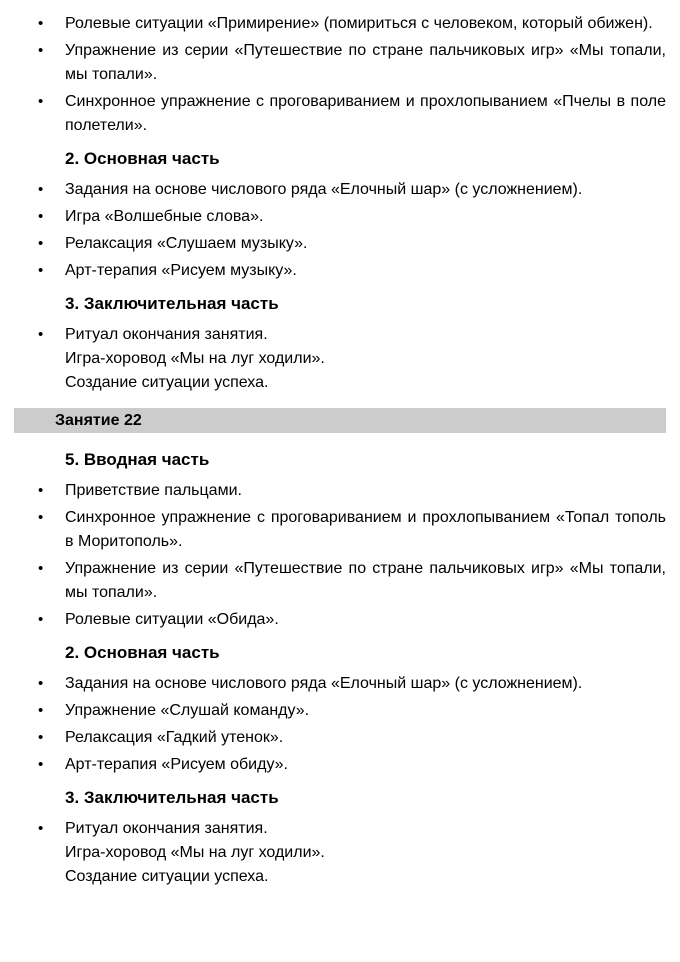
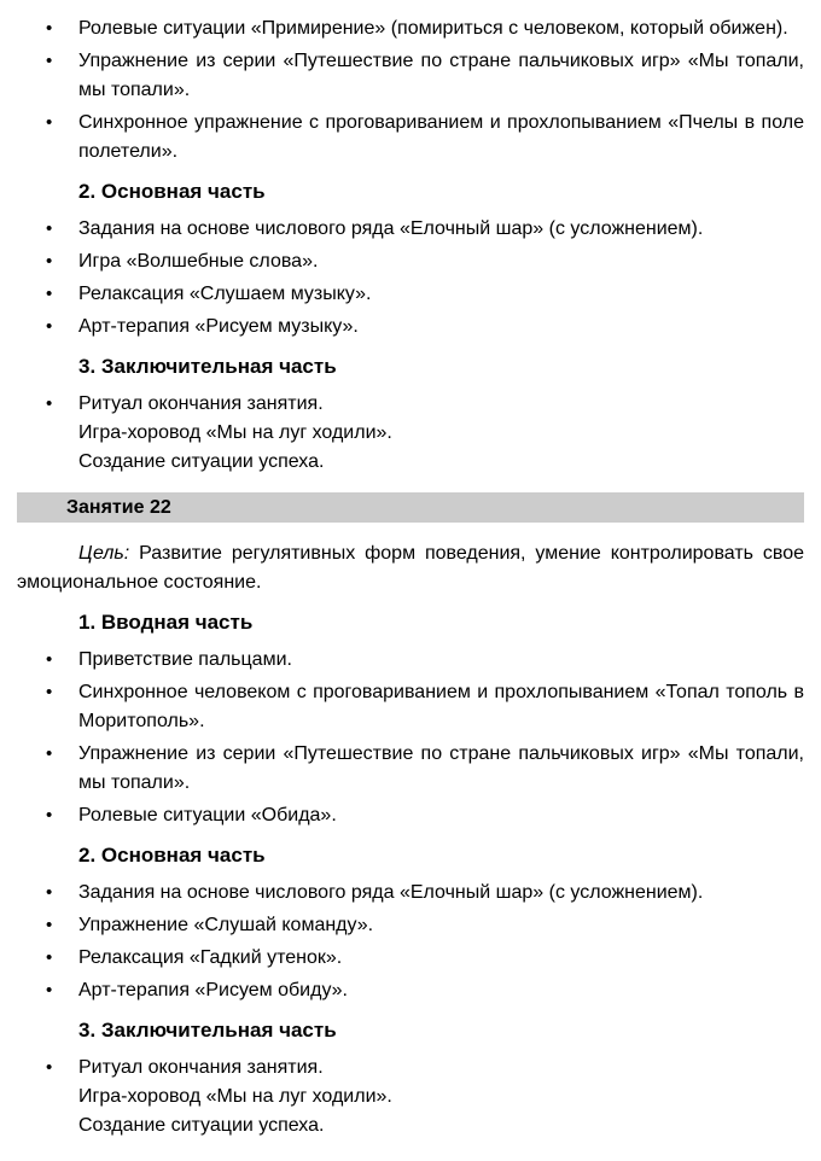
  •
  Ролевые ситуации «Примирение» (помириться с человеком, который обижен).
  •
  Упражнение из серии «Путешествие по стране пальчиковых игр» «Мы топали, мы топали».
  •
  Синхронное упражнение с проговариванием и прохлопыванием «Пчелы в поле полетели».
  2. Основная часть
  •
  Задания на основе числового ряда «Елочный шар» (с усложнением).
  •
  Игра «Волшебные слова».
  •
  Релаксация «Слушаем музыку».
  •
  Арт-терапия «Рисуем музыку».
  3. Заключительная часть
  •
  Ритуал окончания занятия.
  Игра-хоровод «Мы на луг ходили».
  Создание ситуации успеха.
  Занятие 22
+ Цель: Развитие регулятивных форм поведения, умение контролировать свое эмоциональное состояние.
- 5. Вводная часть
+ 1. Вводная часть
  •
  Приветствие пальцами.
  •
- Синхронное упражнение с проговариванием и прохлопыванием «Топал тополь в Моритополь».
+ Синхронное человеком с проговариванием и прохлопыванием «Топал тополь в Моритополь».
  •
  Упражнение из серии «Путешествие по стране пальчиковых игр» «Мы топали, мы топали».
  •
  Ролевые ситуации «Обида».
  2. Основная часть
  •
  Задания на основе числового ряда «Елочный шар» (с усложнением).
  •
  Упражнение «Слушай команду».
  •
  Релаксация «Гадкий утенок».
  •
  Арт-терапия «Рисуем обиду».
  3. Заключительная часть
  •
  Ритуал окончания занятия.
  Игра-хоровод «Мы на луг ходили».
  Создание ситуации успеха.
